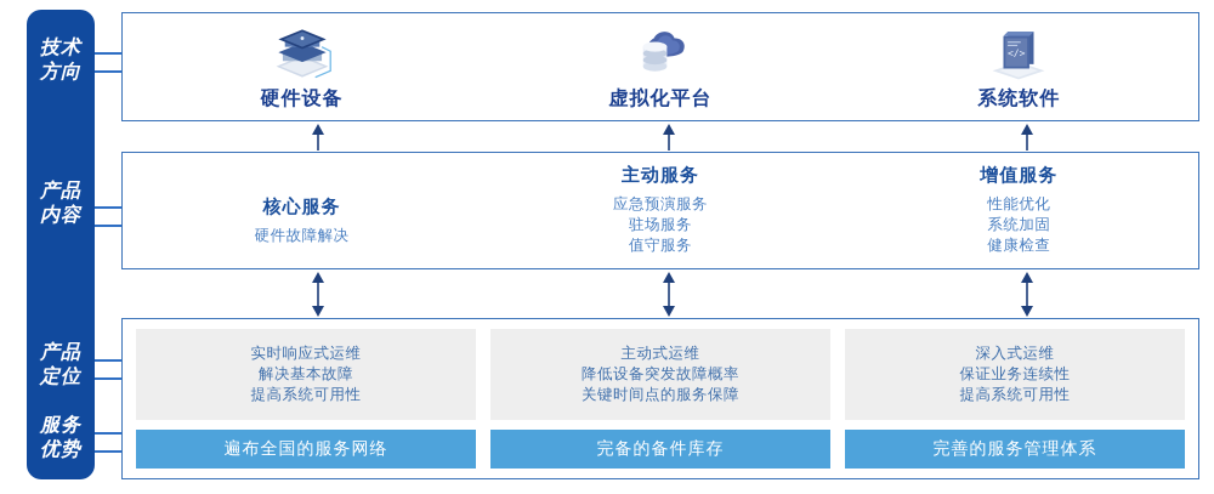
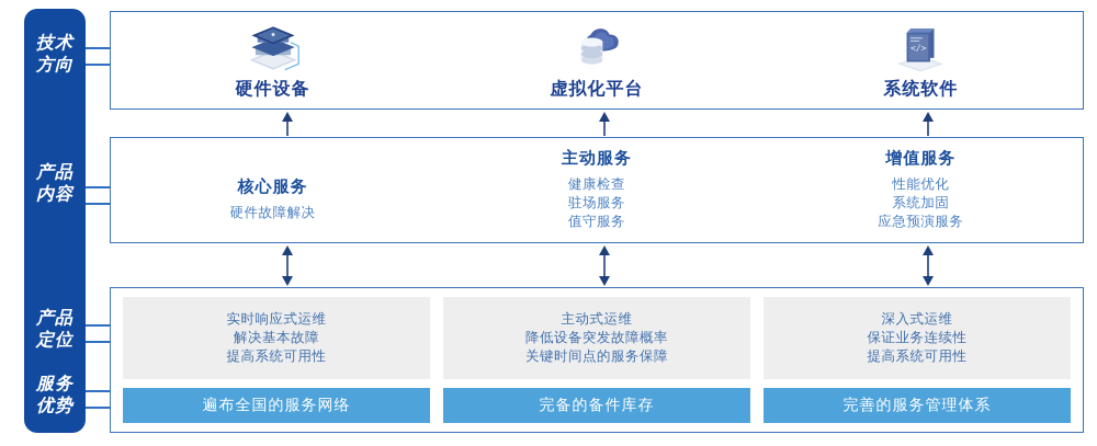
  技术
  方向
  产品
  内容
  产品
  定位
  服务
  优势
  硬件设备
  虚拟化平台
  </>
  系统软件
  核心服务
  硬件故障解决
  主动服务
- 应急预演服务
+ 健康检查
  驻场服务
  值守服务
  增值服务
  性能优化
  系统加固
- 健康检查
+ 应急预演服务
  实时响应式运维
  解决基本故障
  提高系统可用性
  主动式运维
  降低设备突发故障概率
  关键时间点的服务保障
  深入式运维
  保证业务连续性
  提高系统可用性
  遍布全国的服务网络
  完备的备件库存
  完善的服务管理体系
